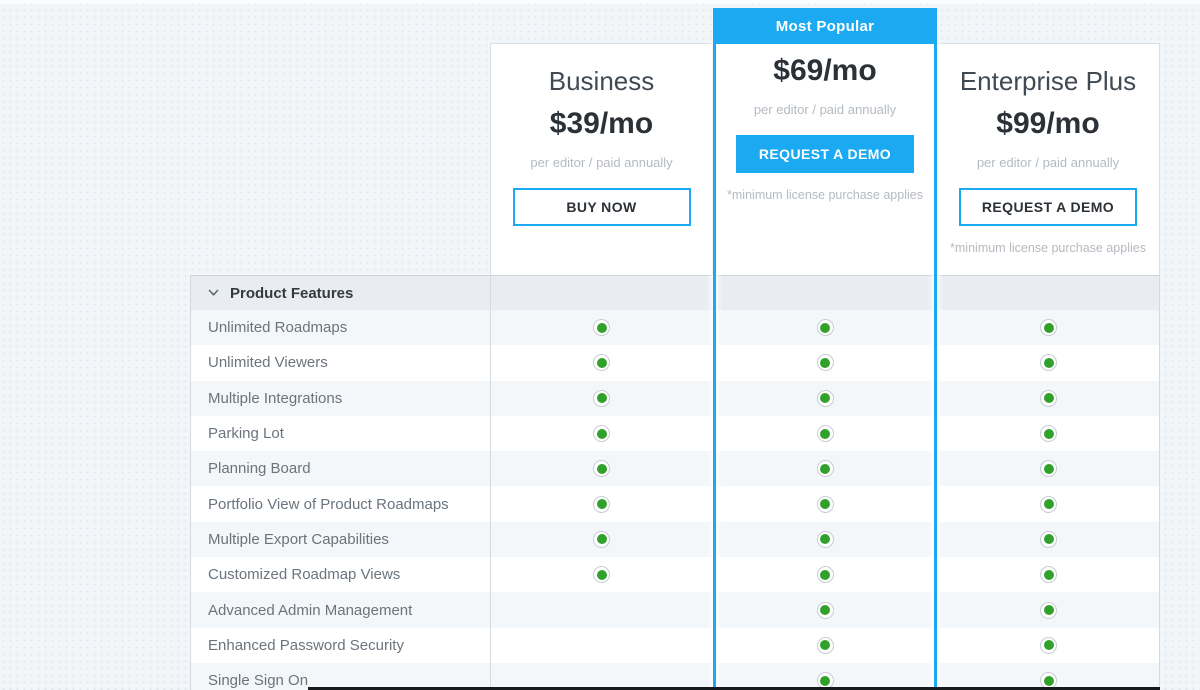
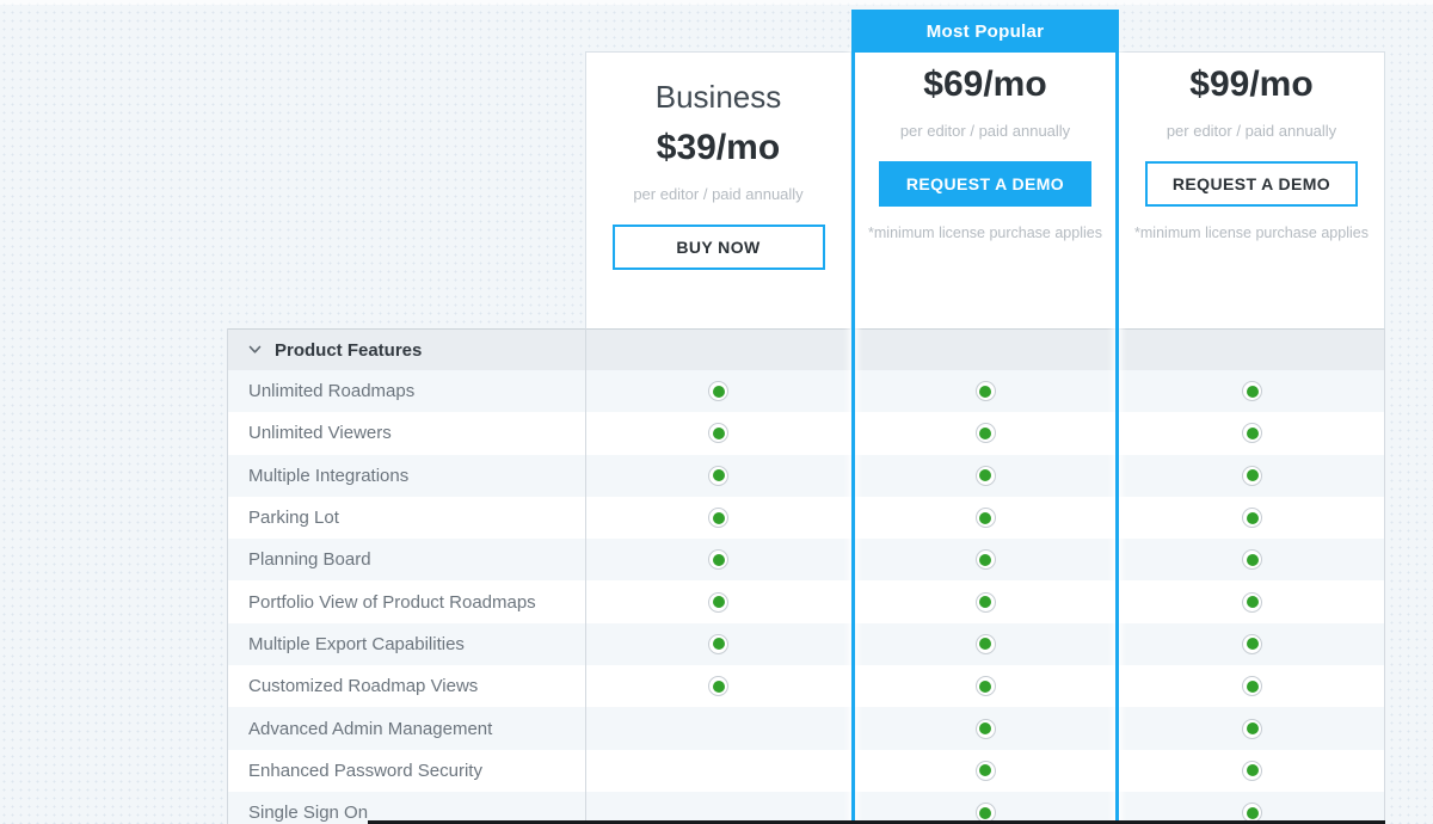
  Most Popular
  Business
  $39/mo
  per editor / paid annually
  BUY NOW
  $69/mo
  per editor / paid annually
  REQUEST A DEMO
  *minimum license purchase applies
- Enterprise Plus
  $99/mo
  per editor / paid annually
  REQUEST A DEMO
  *minimum license purchase applies
  Product Features
  Unlimited Roadmaps
  Unlimited Viewers
  Multiple Integrations
  Parking Lot
  Planning Board
  Portfolio View of Product Roadmaps
  Multiple Export Capabilities
  Customized Roadmap Views
  Advanced Admin Management
  Enhanced Password Security
  Single Sign On
